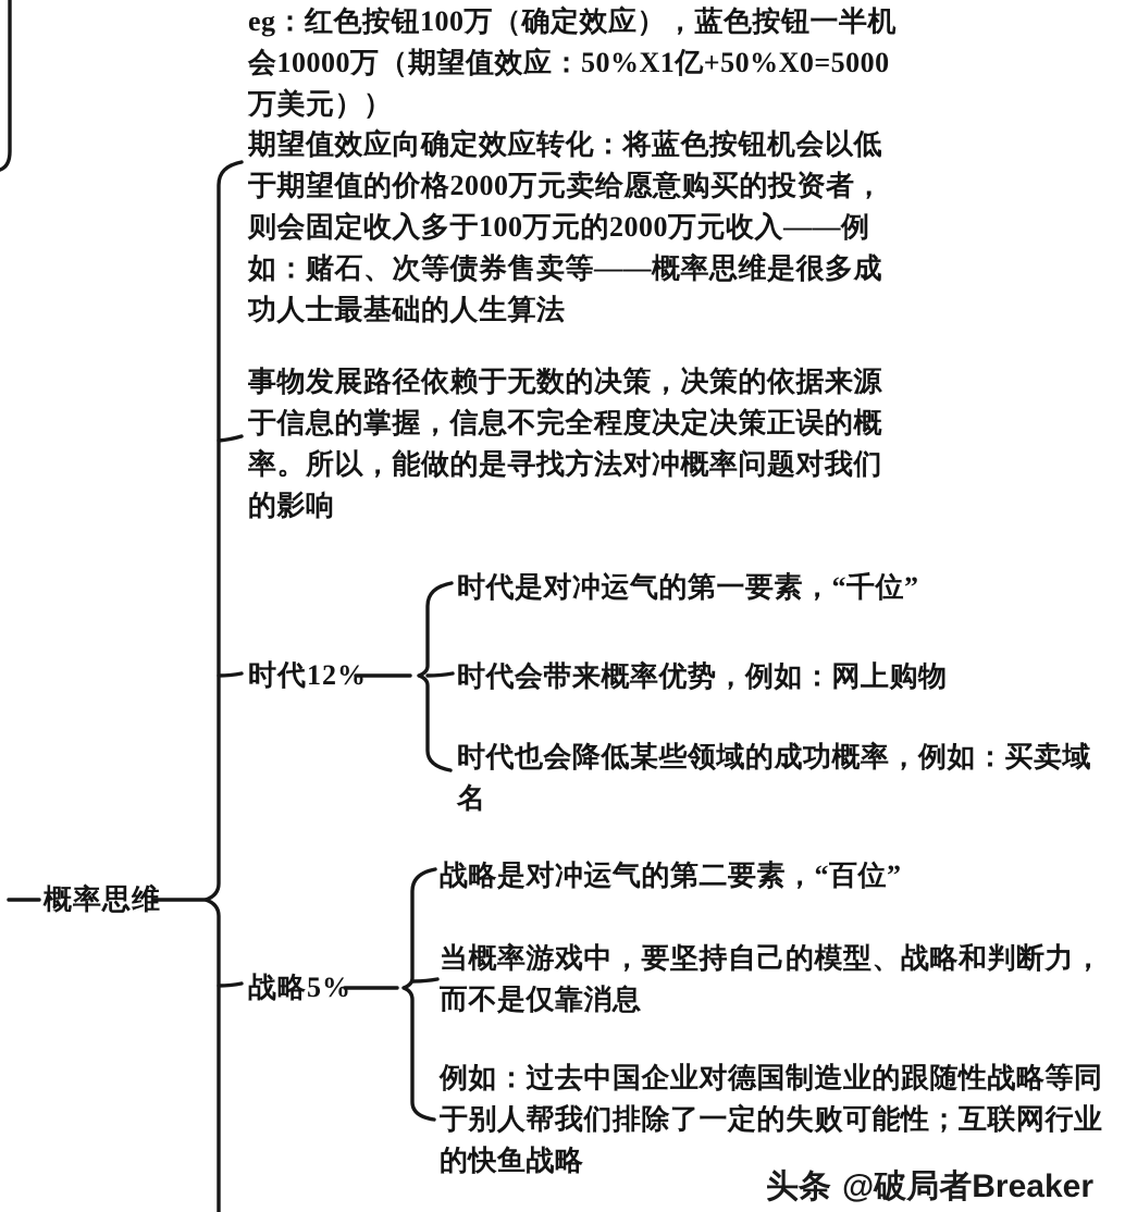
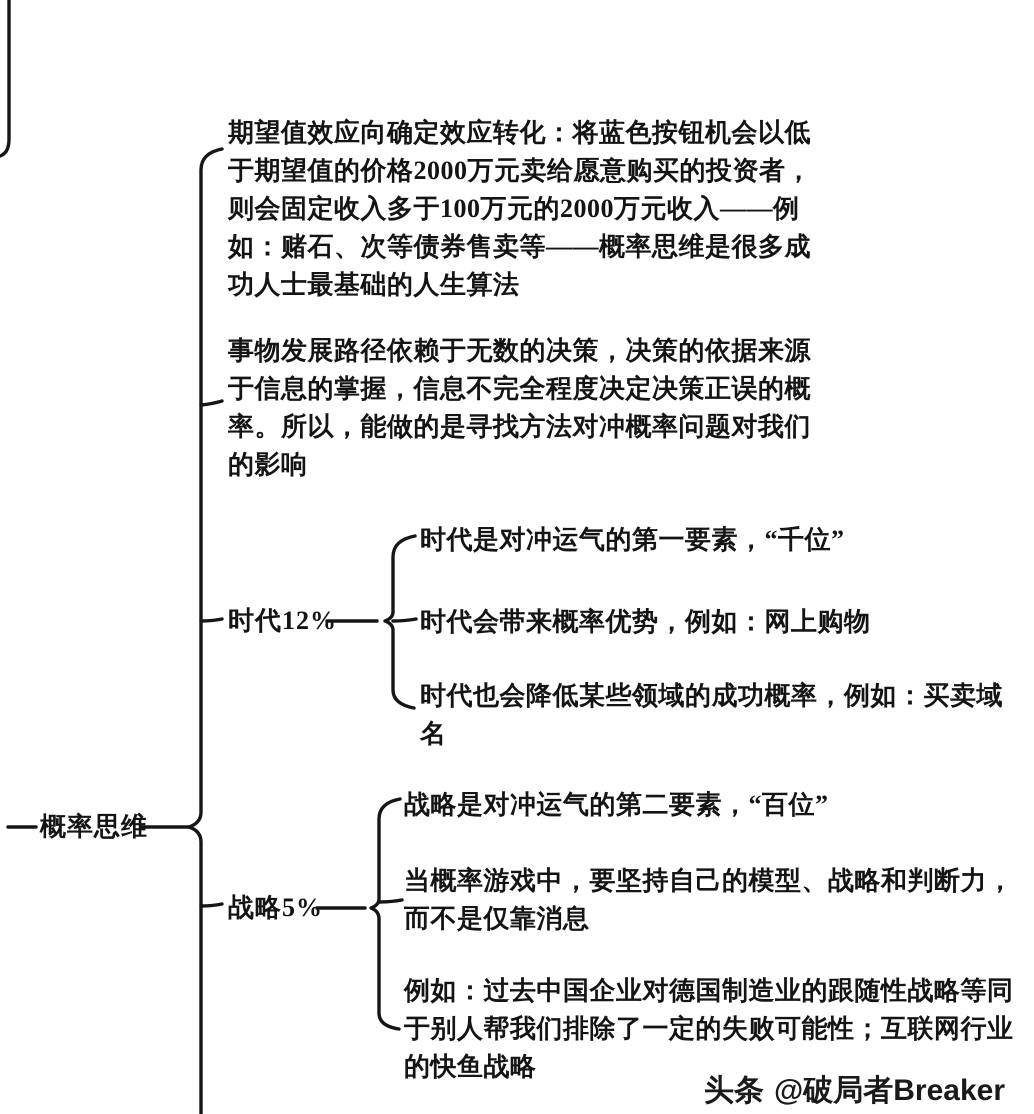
- eg：红色按钮100万（确定效应），蓝色按钮一半机会10000万（期望值效应：50%X1亿+50%X0=5000万美元））
  期望值效应向确定效应转化：将蓝色按钮机会以低于期望值的价格2000万元卖给愿意购买的投资者，则会固定收入多于100万元的2000万元收入——例如：赌石、次等债券售卖等——概率思维是很多成功人士最基础的人生算法
  事物发展路径依赖于无数的决策，决策的依据来源于信息的掌握，信息不完全程度决定决策正误的概率。所以，能做的是寻找方法对冲概率问题对我们的影响
  概率思维
  时代12%
  战略5%
  时代是对冲运气的第一要素，“千位”
  时代会带来概率优势，例如：网上购物
  时代也会降低某些领域的成功概率，例如：买卖域名
  战略是对冲运气的第二要素，“百位”
  当概率游戏中，要坚持自己的模型、战略和判断力，而不是仅靠消息
  例如：过去中国企业对德国制造业的跟随性战略等同于别人帮我们排除了一定的失败可能性；互联网行业的快鱼战略
  头条 @破局者Breaker
